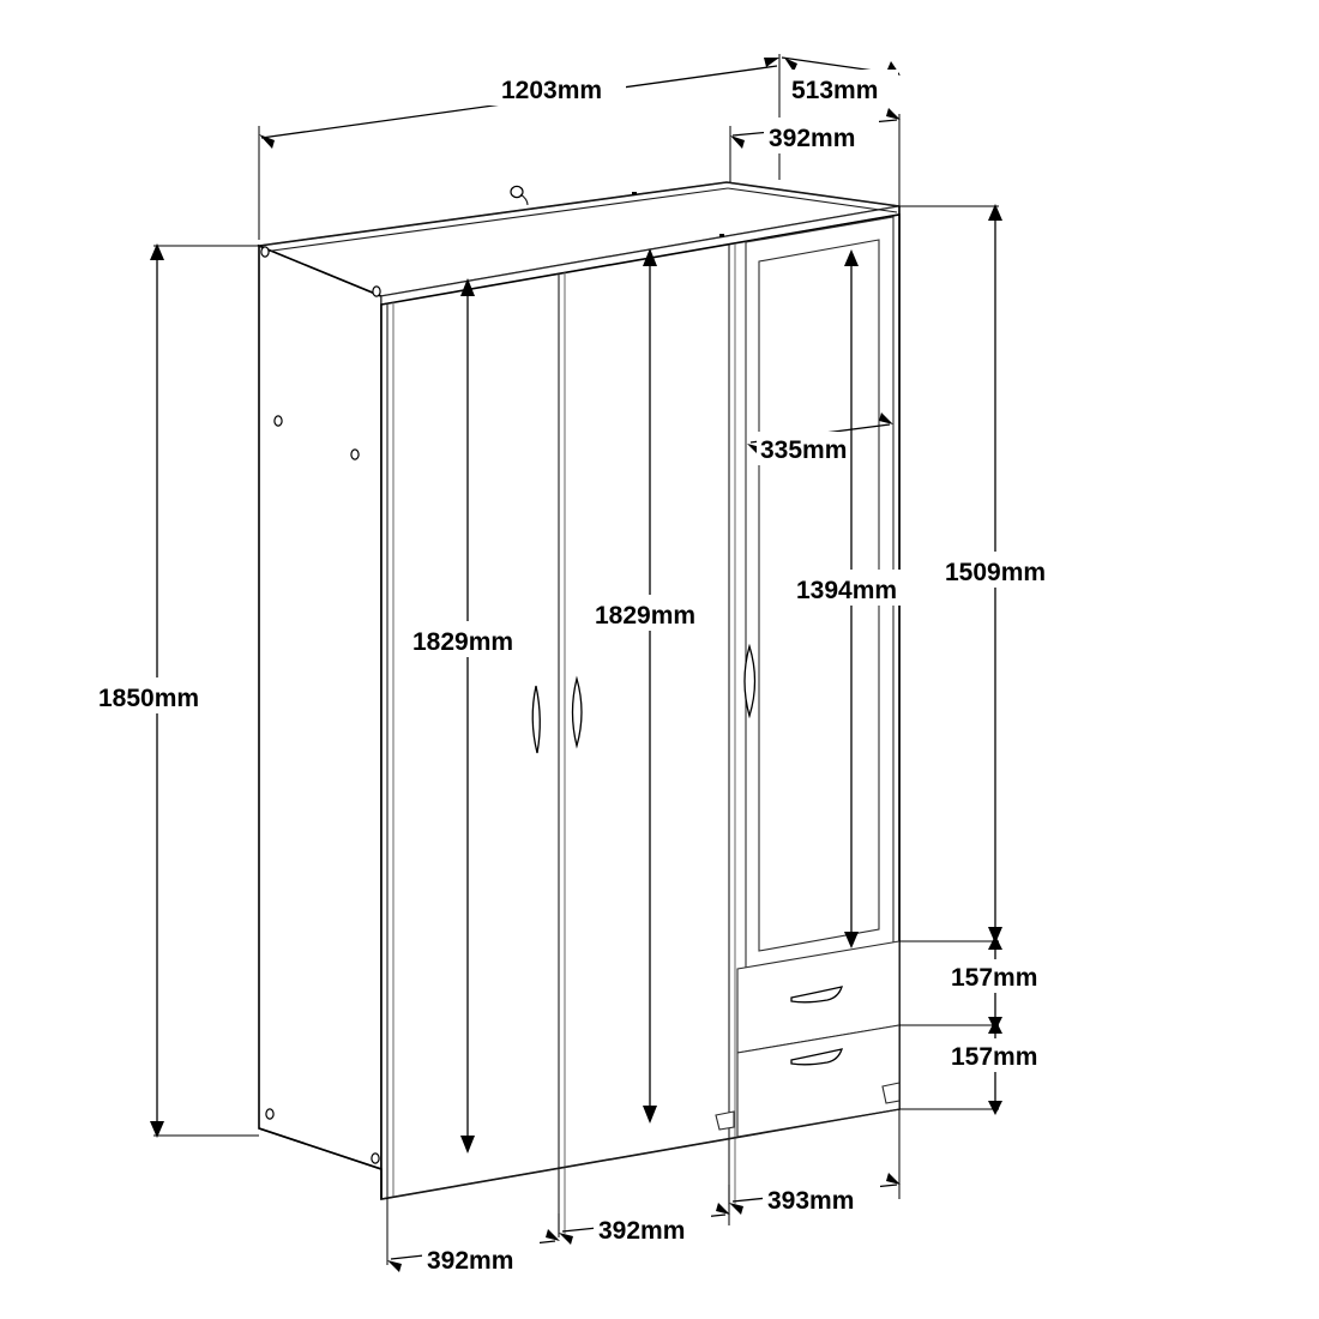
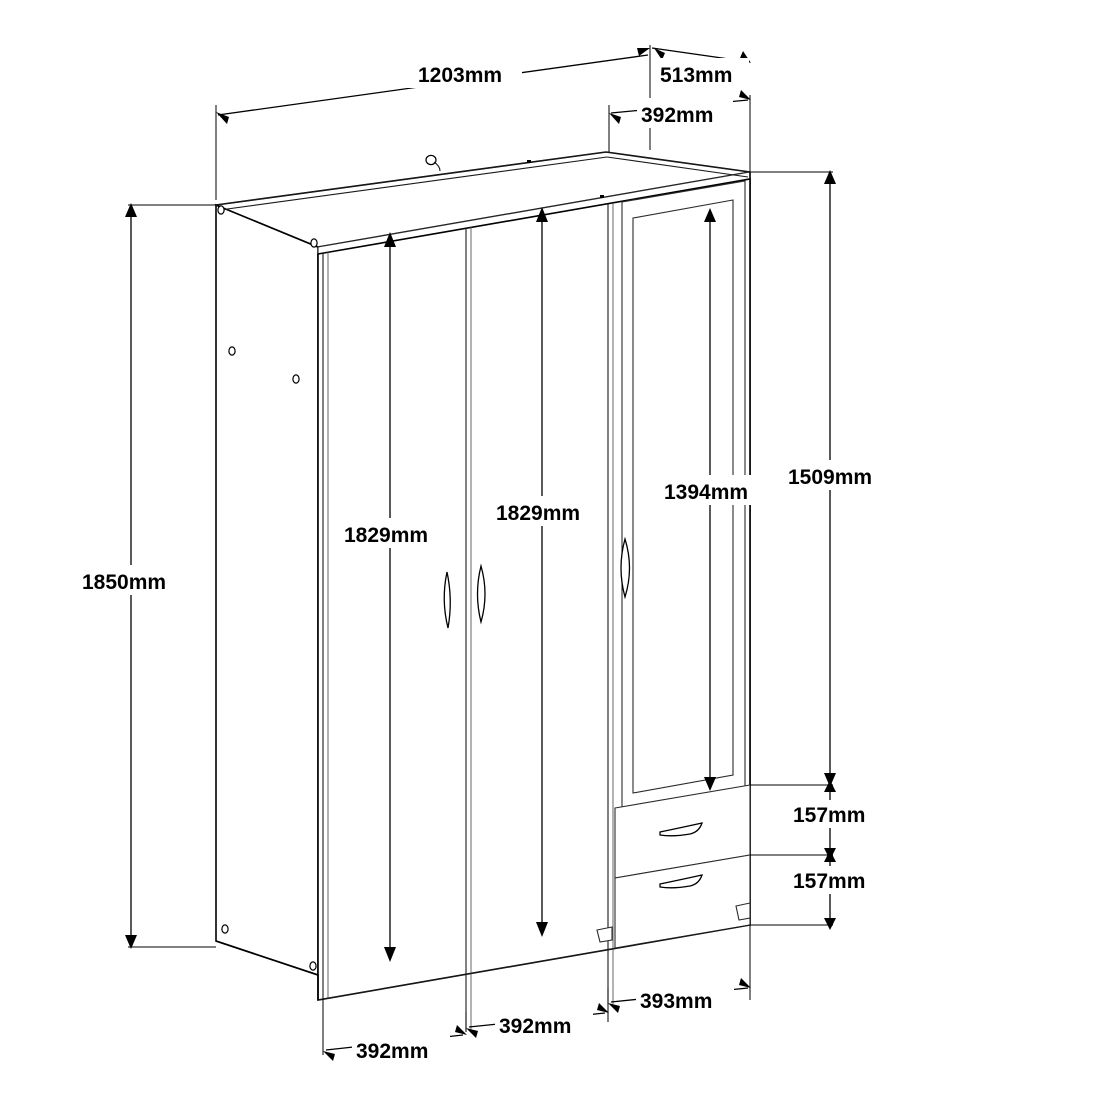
  1203mm
  513mm
  392mm
  1850mm
  1509mm
  157mm
  157mm
  1829mm
  1829mm
- 335mm
  1394mm
  392mm
  392mm
  393mm
